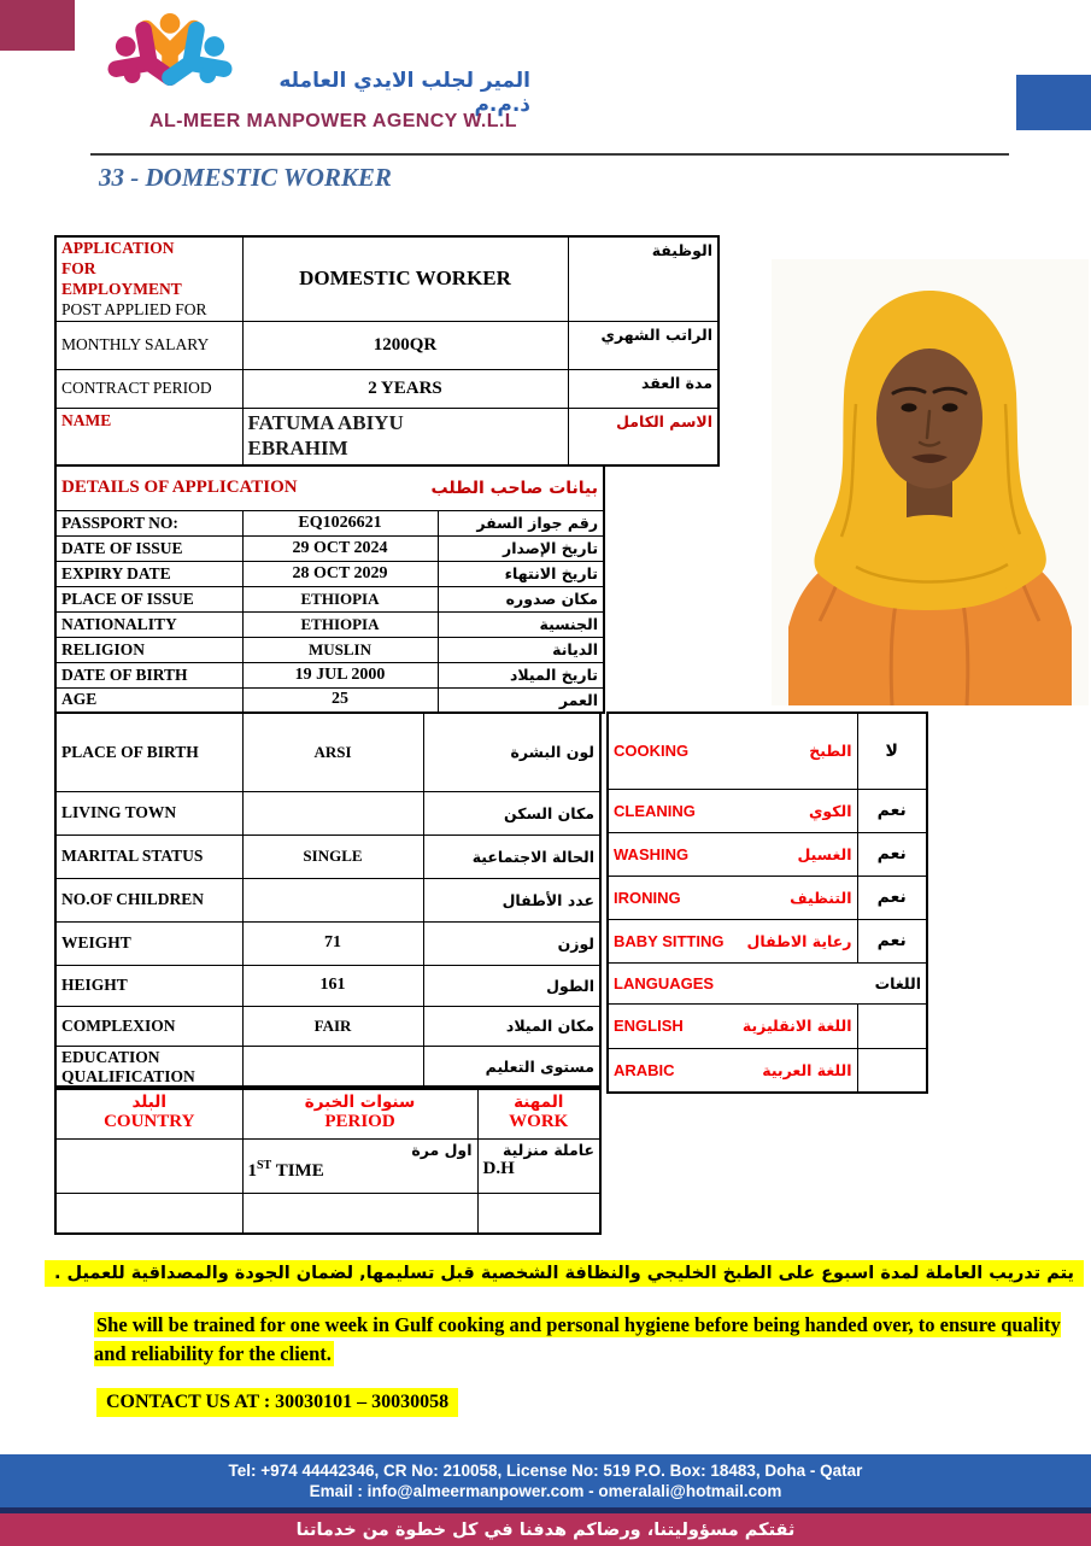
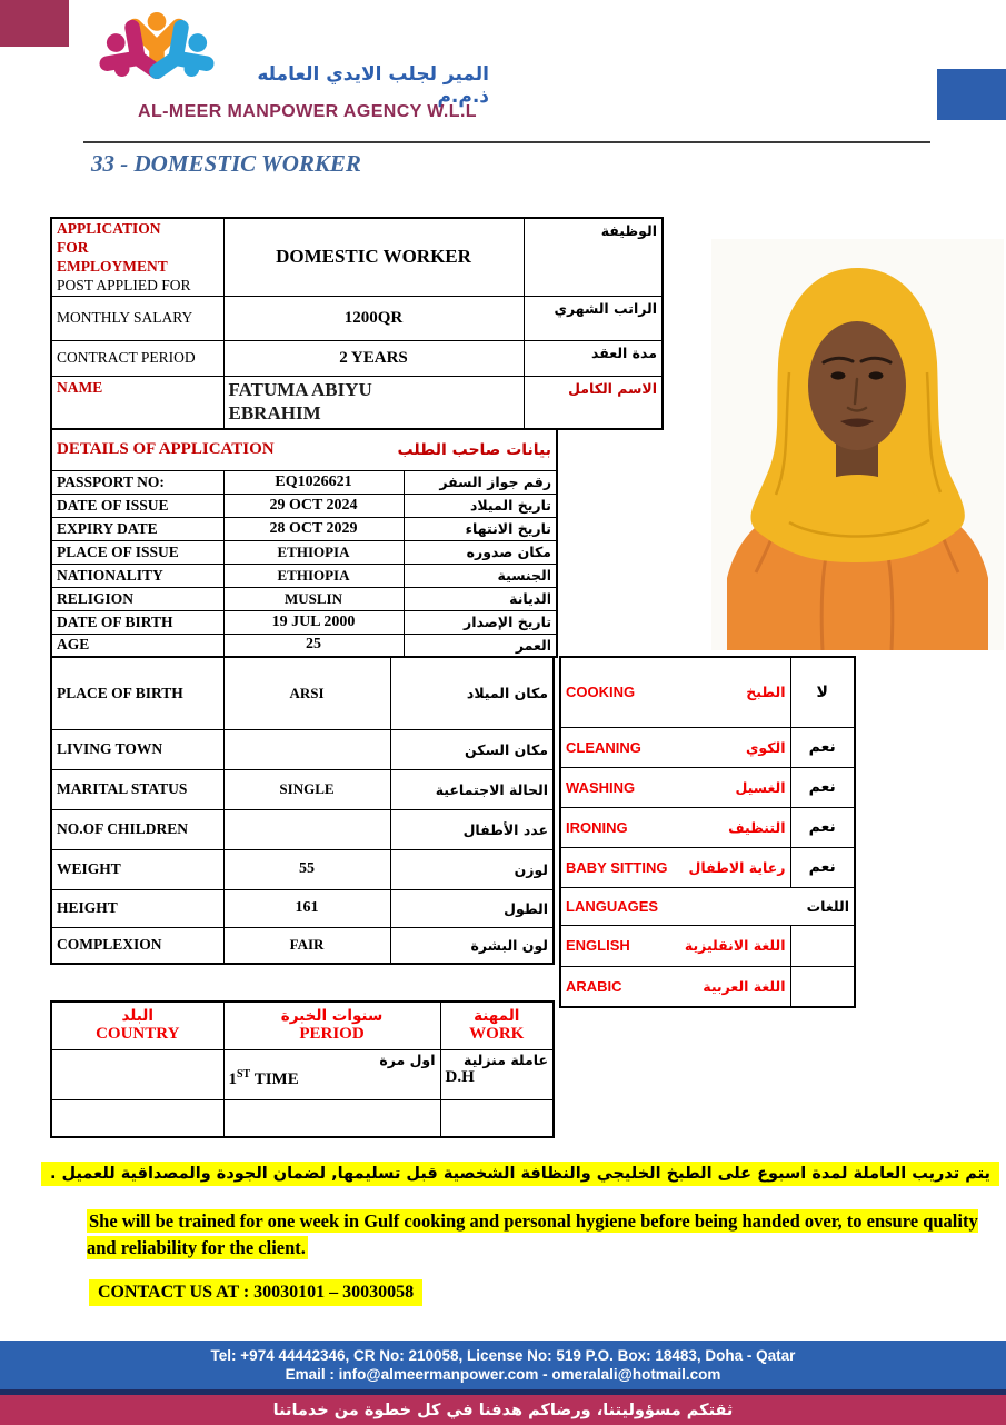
  المير لجلب الايدي العامله ذ.م.م
  AL-MEER MANPOWER AGENCY W.L.L
  33 - DOMESTIC WORKER
  APPLICATION FOR EMPLOYMENT POST APPLIED FOR	DOMESTIC WORKER	الوظيفة
  MONTHLY SALARY	1200QR	الراتب الشهري
  CONTRACT PERIOD	2 YEARS	مدة العقد
  NAME	FATUMA ABIYU EBRAHIM	الاسم الكامل
  DETAILS OF APPLICATION بيانات صاحب الطلب
  PASSPORT NO:	EQ1026621	رقم جواز السفر
- DATE OF ISSUE	29 OCT 2024	تاريخ الإصدار
+ DATE OF ISSUE	29 OCT 2024	تاريخ الميلاد
  EXPIRY DATE	28 OCT 2029	تاريخ الانتهاء
  PLACE OF ISSUE	ETHIOPIA	مكان صدوره
  NATIONALITY	ETHIOPIA	الجنسية
  RELIGION	MUSLIN	الديانة
- DATE OF BIRTH	19 JUL 2000	تاريخ الميلاد
+ DATE OF BIRTH	19 JUL 2000	تاريخ الإصدار
  AGE	25	العمر
- PLACE OF BIRTH	ARSI	لون البشرة
+ PLACE OF BIRTH	ARSI	مكان الميلاد
  LIVING TOWN		مكان السكن
  MARITAL STATUS	SINGLE	الحالة الاجتماعية
  NO.OF CHILDREN		عدد الأطفال
- WEIGHT	71	لوزن
+ WEIGHT	55	لوزن
  HEIGHT	161	الطول
- COMPLEXION	FAIR	مكان الميلاد
+ COMPLEXION	FAIR	لون البشرة
- EDUCATION QUALIFICATION		مستوى التعليم
  COOKING الطبخ	لا
  CLEANING الكوي	نعم
  WASHING الغسيل	نعم
  IRONING التنظيف	نعم
  BABY SITTING رعاية الاطفال	نعم
  LANGUAGES اللغات
  ENGLISH اللغة الانقليزية
  ARABIC اللغة العربية
  البلد COUNTRY	سنوات الخبرة PERIOD	المهنة WORK
  	اول مرة 1ST TIME	عاملة منزلية D.H
  يتم تدريب العاملة لمدة اسبوع على الطبخ الخليجي والنظافة الشخصية قبل تسليمها, لضمان الجودة والمصداقية للعميل .
  She will be trained for one week in Gulf cooking and personal hygiene before being handed over, to ensure quality and reliability for the client.
  CONTACT US AT : 30030101 – 30030058
  Tel: +974 44442346, CR No: 210058, License No: 519 P.O. Box: 18483, Doha - Qatar
  Email : info@almeermanpower.com - omeralali@hotmail.com
  ثقتكم مسؤوليتنا، ورضاكم هدفنا في كل خطوة من خدماتنا
